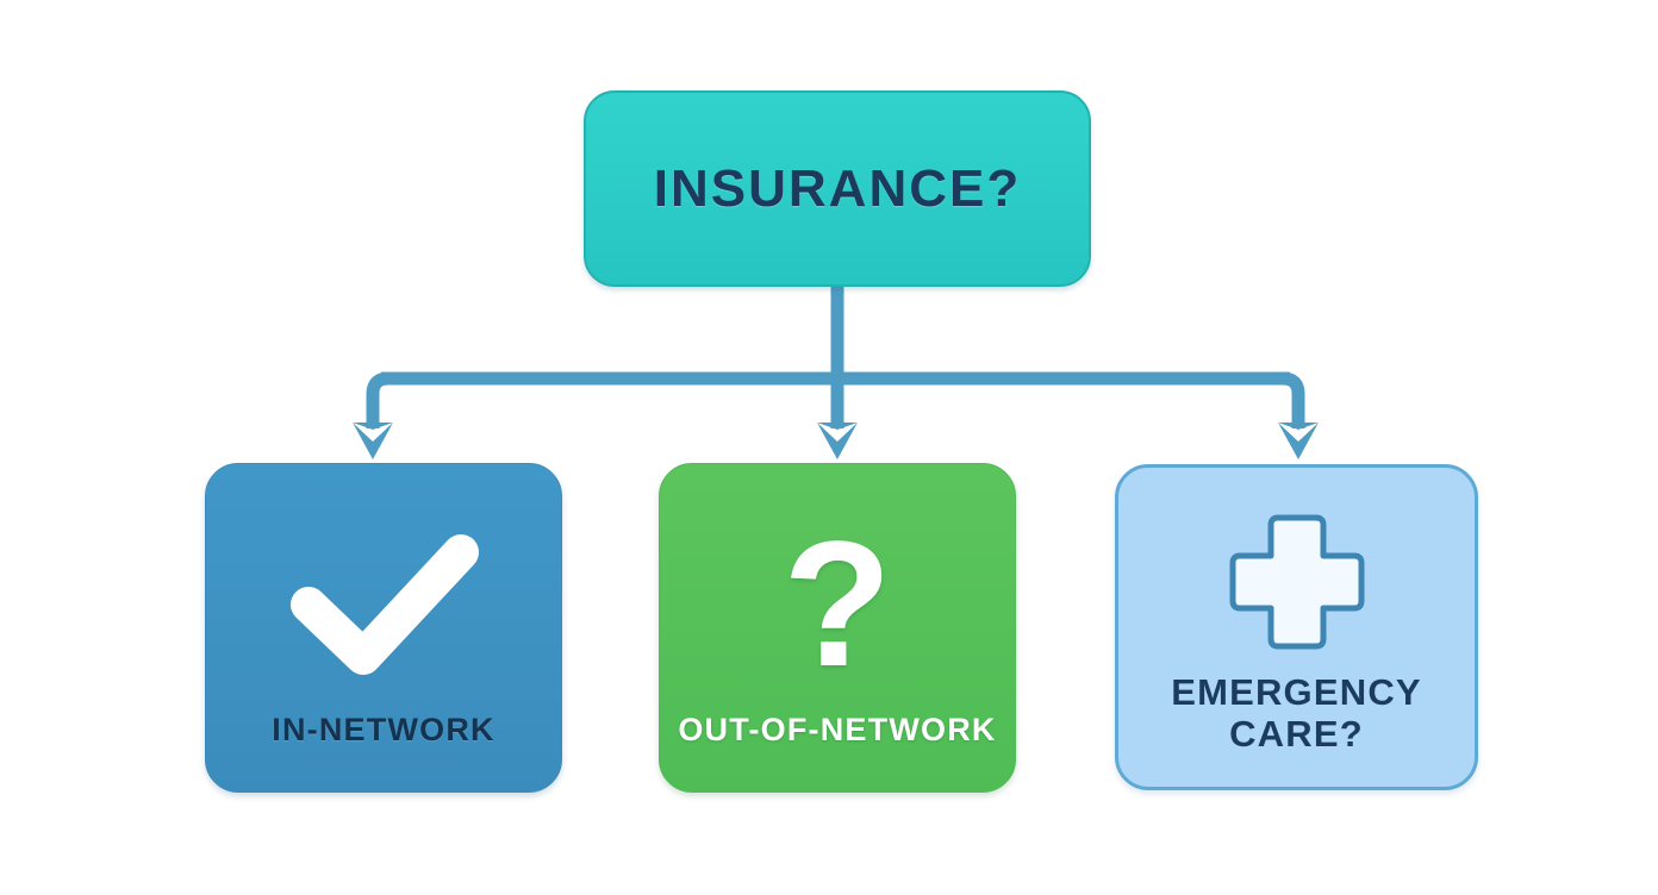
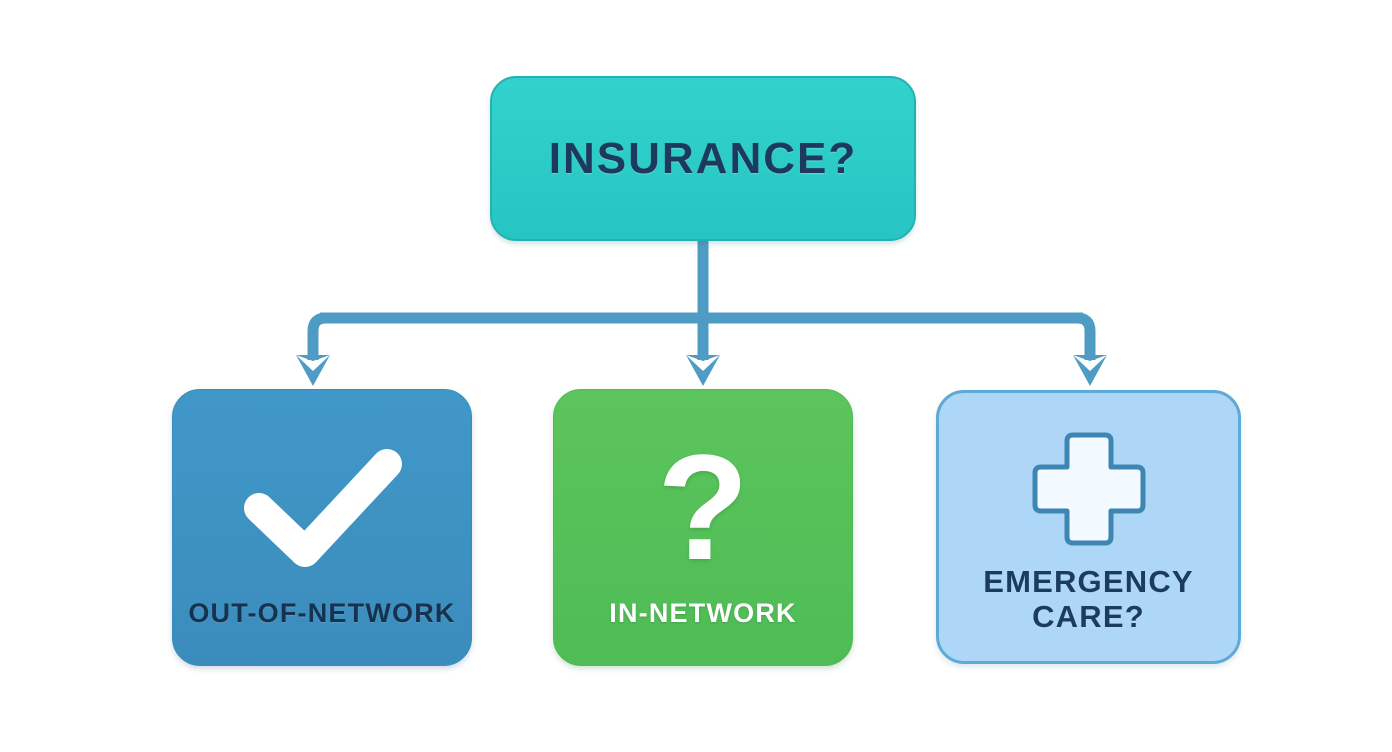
  INSURANCE?
- IN-NETWORK
+ OUT-OF-NETWORK
  ?
- OUT-OF-NETWORK
+ IN-NETWORK
  EMERGENCY
  CARE?
